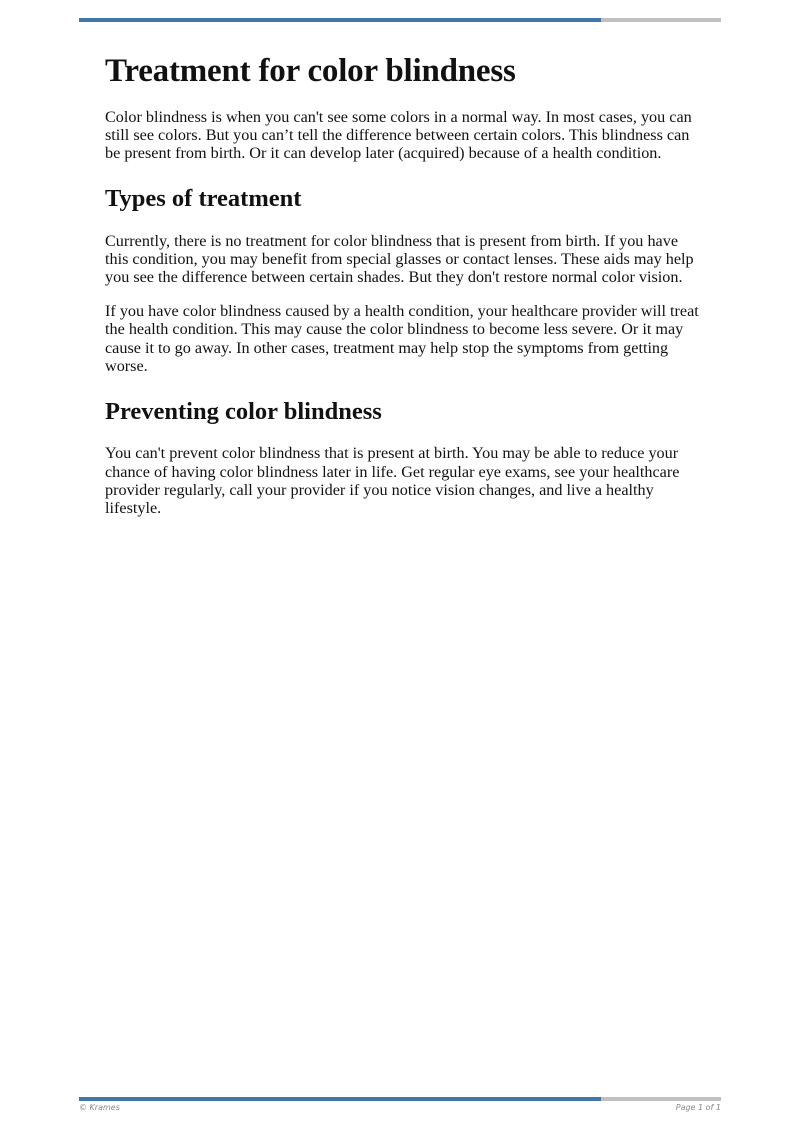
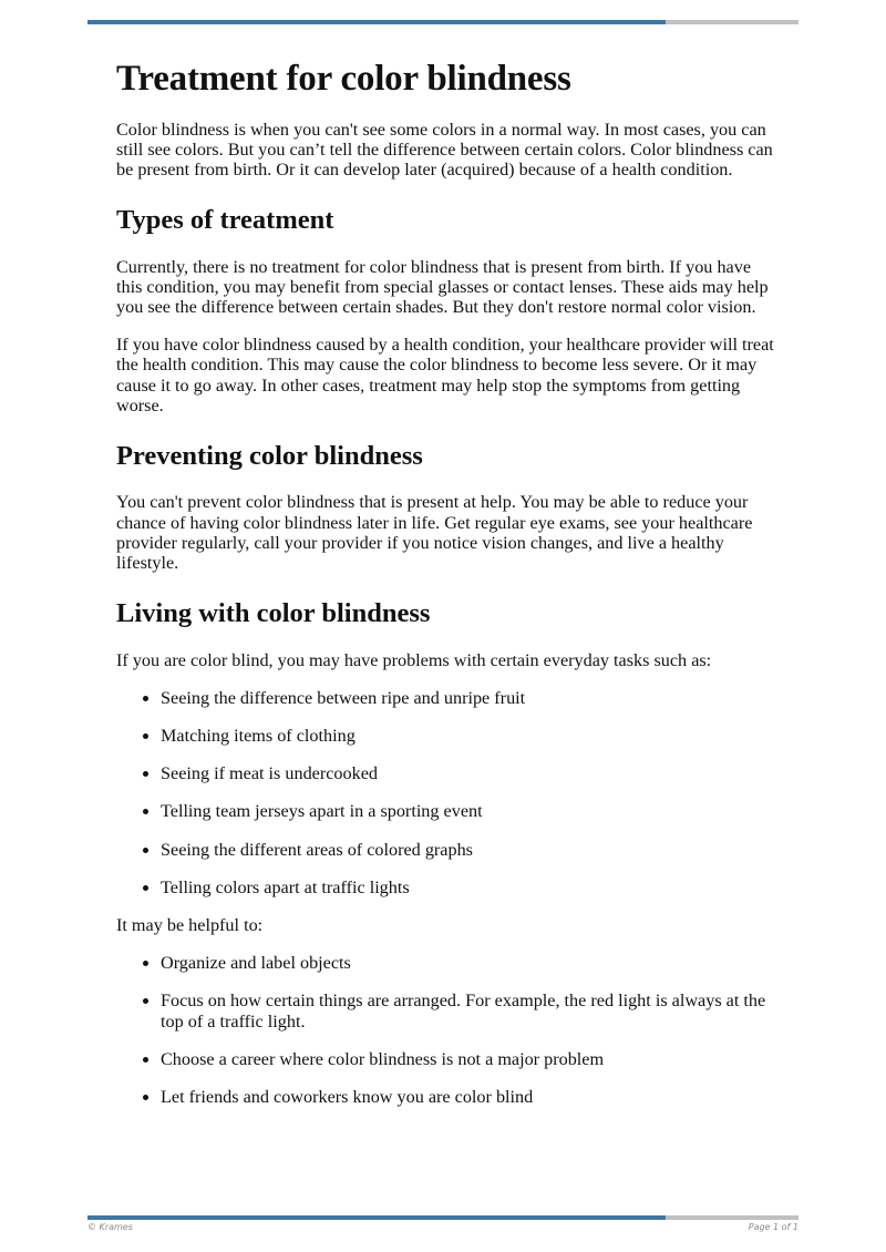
  Treatment for color blindness
- Color blindness is when you can't see some colors in a normal way. In most cases, you can still see colors. But you can’t tell the difference between certain colors. This blindness can be present from birth. Or it can develop later (acquired) because of a health condition.
+ Color blindness is when you can't see some colors in a normal way. In most cases, you can still see colors. But you can’t tell the difference between certain colors. Color blindness can be present from birth. Or it can develop later (acquired) because of a health condition.
  Types of treatment
  Currently, there is no treatment for color blindness that is present from birth. If you have this condition, you may benefit from special glasses or contact lenses. These aids may help you see the difference between certain shades. But they don't restore normal color vision.
  If you have color blindness caused by a health condition, your healthcare provider will treat the health condition. This may cause the color blindness to become less severe. Or it may cause it to go away. In other cases, treatment may help stop the symptoms from getting worse.
  Preventing color blindness
- You can't prevent color blindness that is present at birth. You may be able to reduce your chance of having color blindness later in life. Get regular eye exams, see your healthcare provider regularly, call your provider if you notice vision changes, and live a healthy lifestyle.
+ You can't prevent color blindness that is present at help. You may be able to reduce your chance of having color blindness later in life. Get regular eye exams, see your healthcare provider regularly, call your provider if you notice vision changes, and live a healthy lifestyle.
+ Living with color blindness
+ If you are color blind, you may have problems with certain everyday tasks such as:
+ Seeing the difference between ripe and unripe fruit
+ Matching items of clothing
+ Seeing if meat is undercooked
+ Telling team jerseys apart in a sporting event
+ Seeing the different areas of colored graphs
+ Telling colors apart at traffic lights
+ It may be helpful to:
+ Organize and label objects
+ Focus on how certain things are arranged. For example, the red light is always at the top of a traffic light.
+ Choose a career where color blindness is not a major problem
+ Let friends and coworkers know you are color blind
  © Krames
  Page 1 of 1
